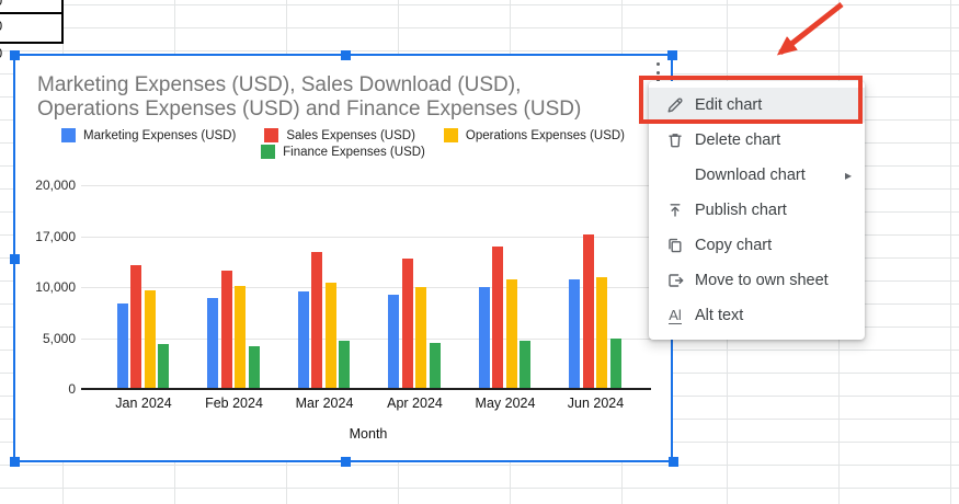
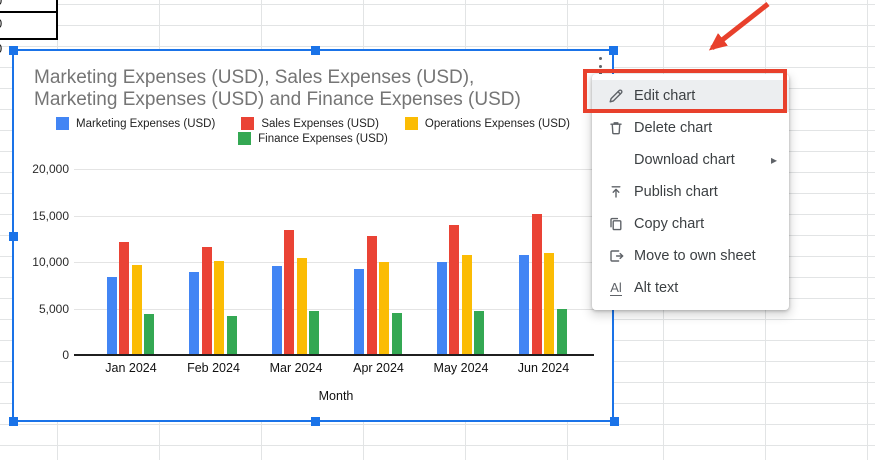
- Marketing Expenses (USD), Sales Download (USD),
+ Marketing Expenses (USD), Sales Expenses (USD),
- Operations Expenses (USD) and Finance Expenses (USD)
+ Marketing Expenses (USD) and Finance Expenses (USD)
  Marketing Expenses (USD)
  Sales Expenses (USD)
  Operations Expenses (USD)
  Finance Expenses (USD)
  0
  5,000
  10,000
- 17,000
+ 15,000
  20,000
  Jan 2024
  Feb 2024
  Mar 2024
  Apr 2024
  May 2024
  Jun 2024
  Month
  Edit chart
  Delete chart
  Download chart
  ▸
  Publish chart
  Copy chart
  Move to own sheet
  Al
  Alt text
